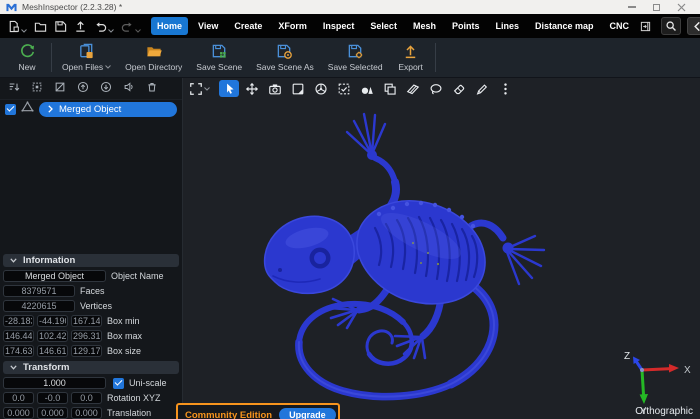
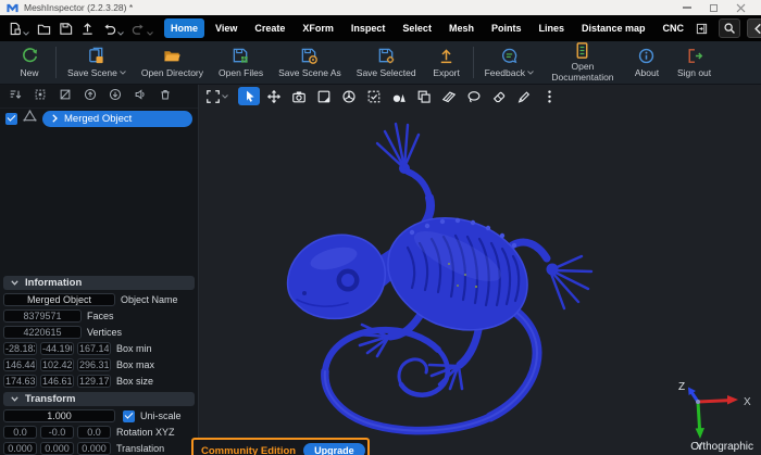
  MeshInspector (2.2.3.28) *
  Home
  View
  Create
  XForm
  Inspect
  Select
  Mesh
  Points
  Lines
  Distance map
  CNC
  New
- Open Files
+ Save Scene
  Open Directory
- Save Scene
+ Open Files
  Save Scene As
  Save Selected
  Export
+ Feedback
+ Open Documentation
+ About
+ Sign out
  Merged Object
  Information
  Merged Object
  Object Name
  8379571
  Faces
  4220615
  Vertices
  -28.18
  -44.19
  167.14
  Box min
  146.44
  102.42
  296.31
  Box max
  174.63
  146.61
  129.17
  Box size
  Transform
  1.000
  Uni-scale
  0.0
  -0.0
  0.0
  Rotation XYZ
  0.000
  0.000
  0.000
  Translation
  X
  Y
  Z
  Orthographic
  Community Edition
  Upgrade
